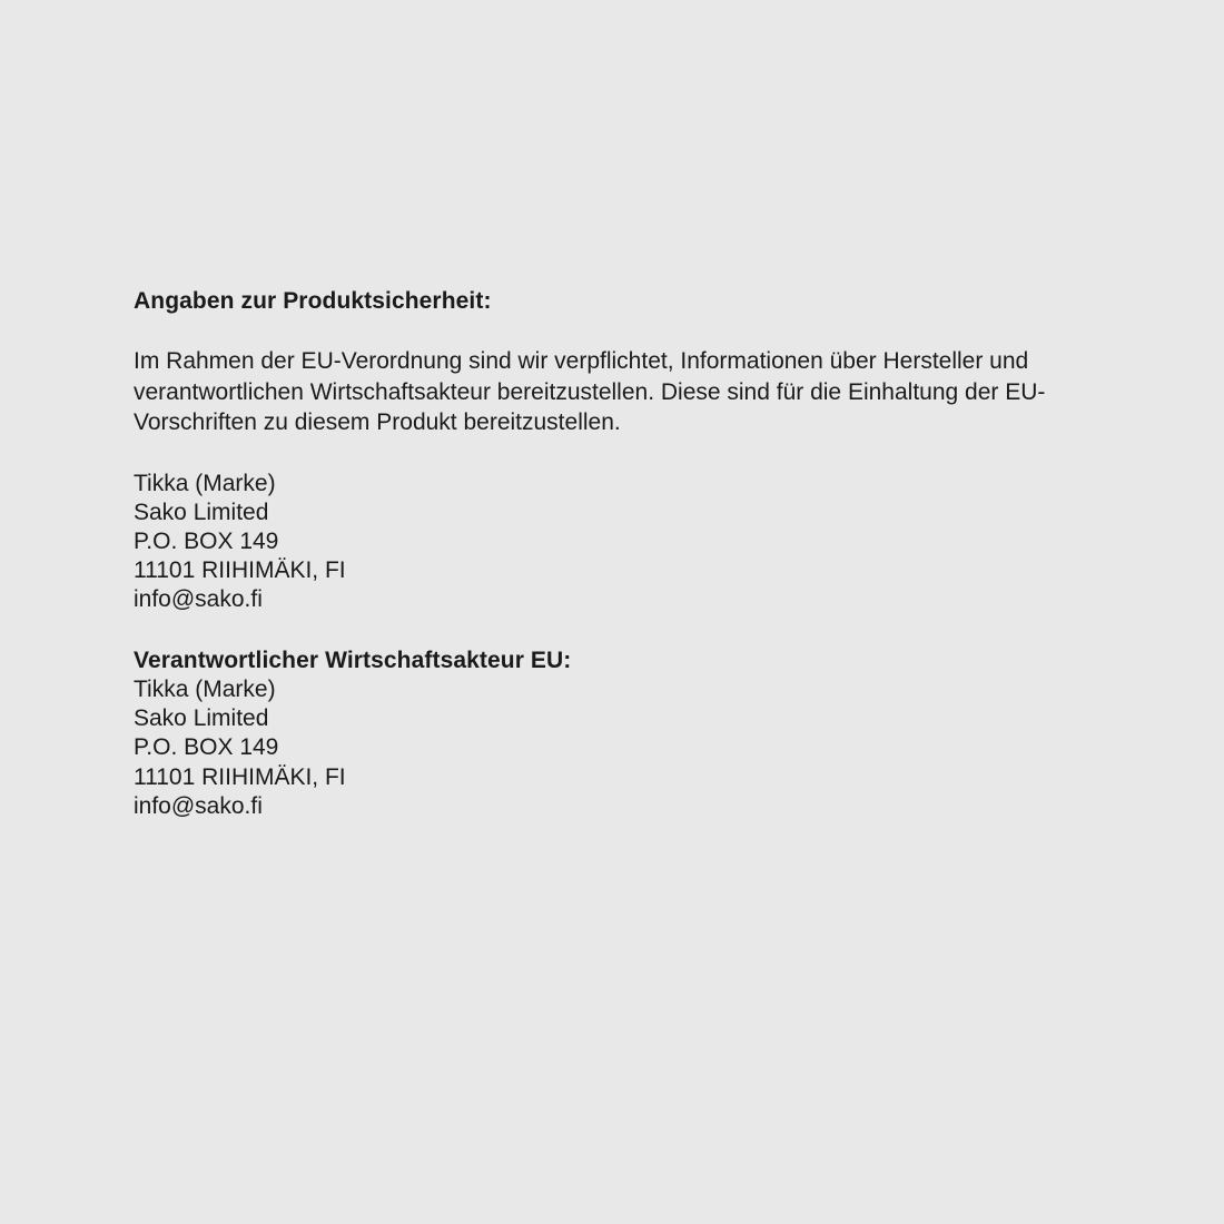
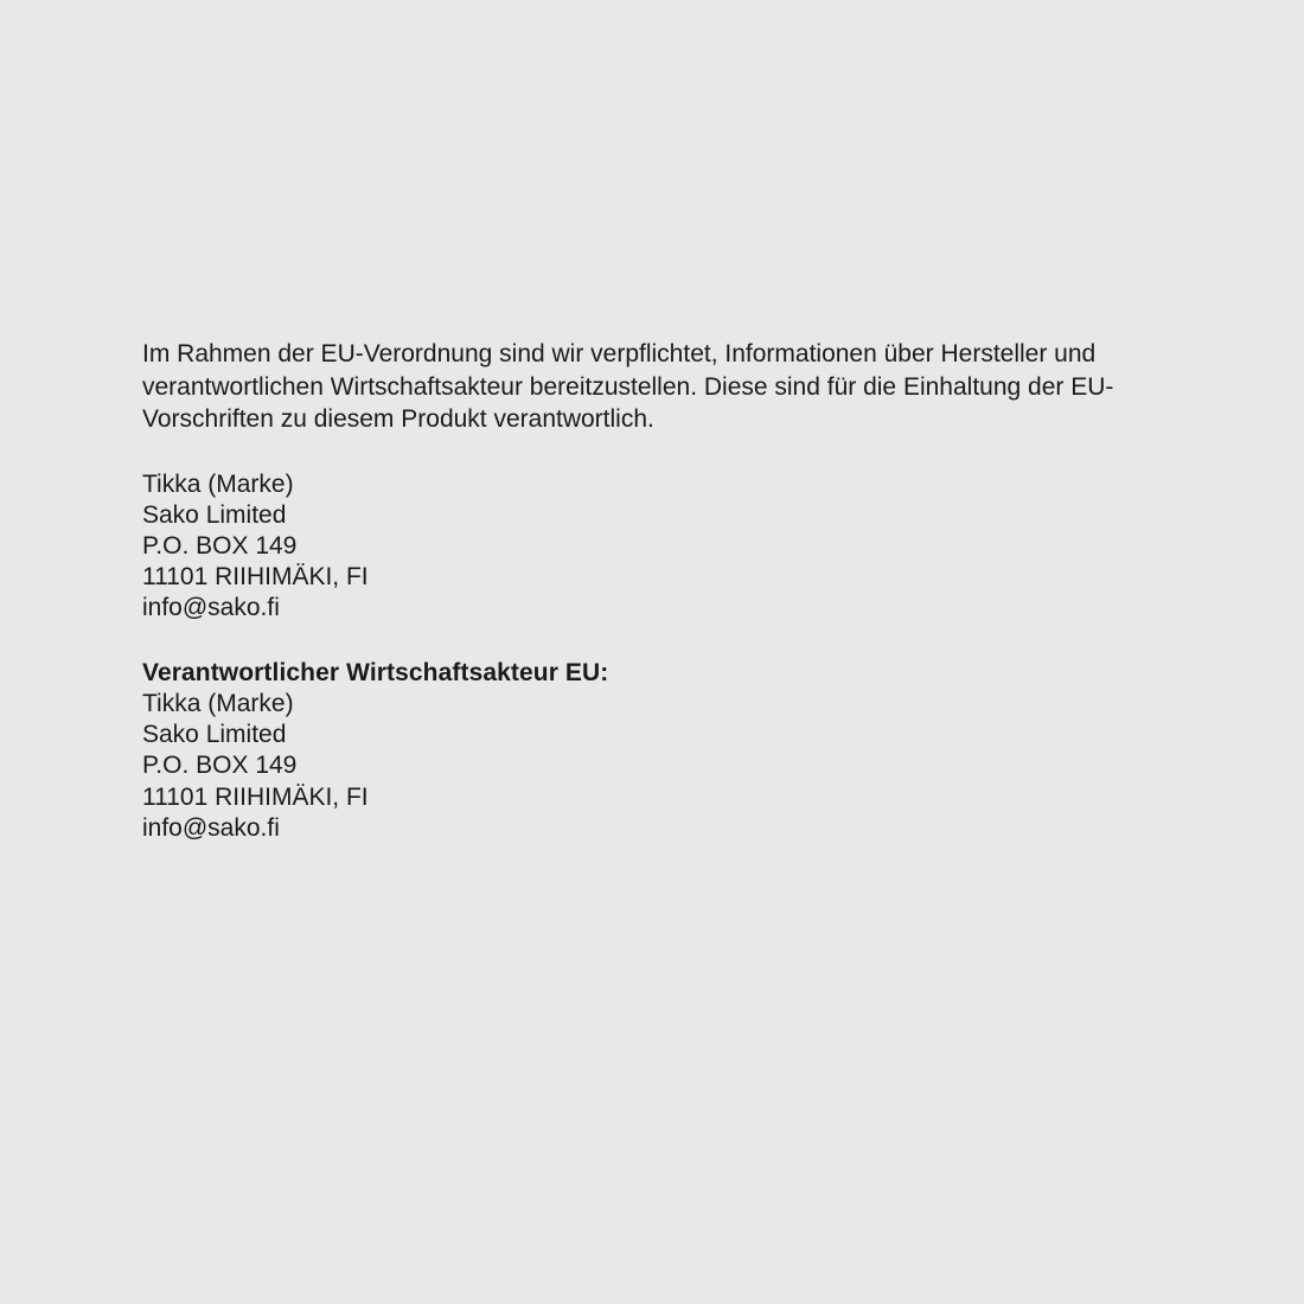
- Angaben zur Produktsicherheit:
- Im Rahmen der EU-Verordnung sind wir verpflichtet, Informationen über Hersteller und verantwortlichen Wirtschaftsakteur bereitzustellen. Diese sind für die Einhaltung der EU-Vorschriften zu diesem Produkt bereitzustellen.
+ Im Rahmen der EU-Verordnung sind wir verpflichtet, Informationen über Hersteller und verantwortlichen Wirtschaftsakteur bereitzustellen. Diese sind für die Einhaltung der EU-Vorschriften zu diesem Produkt verantwortlich.
  Tikka (Marke)
  Sako Limited
  P.O. BOX 149
  11101 RIIHIMÄKI, FI
  info@sako.fi
  Verantwortlicher Wirtschaftsakteur EU:
  Tikka (Marke)
  Sako Limited
  P.O. BOX 149
  11101 RIIHIMÄKI, FI
  info@sako.fi
